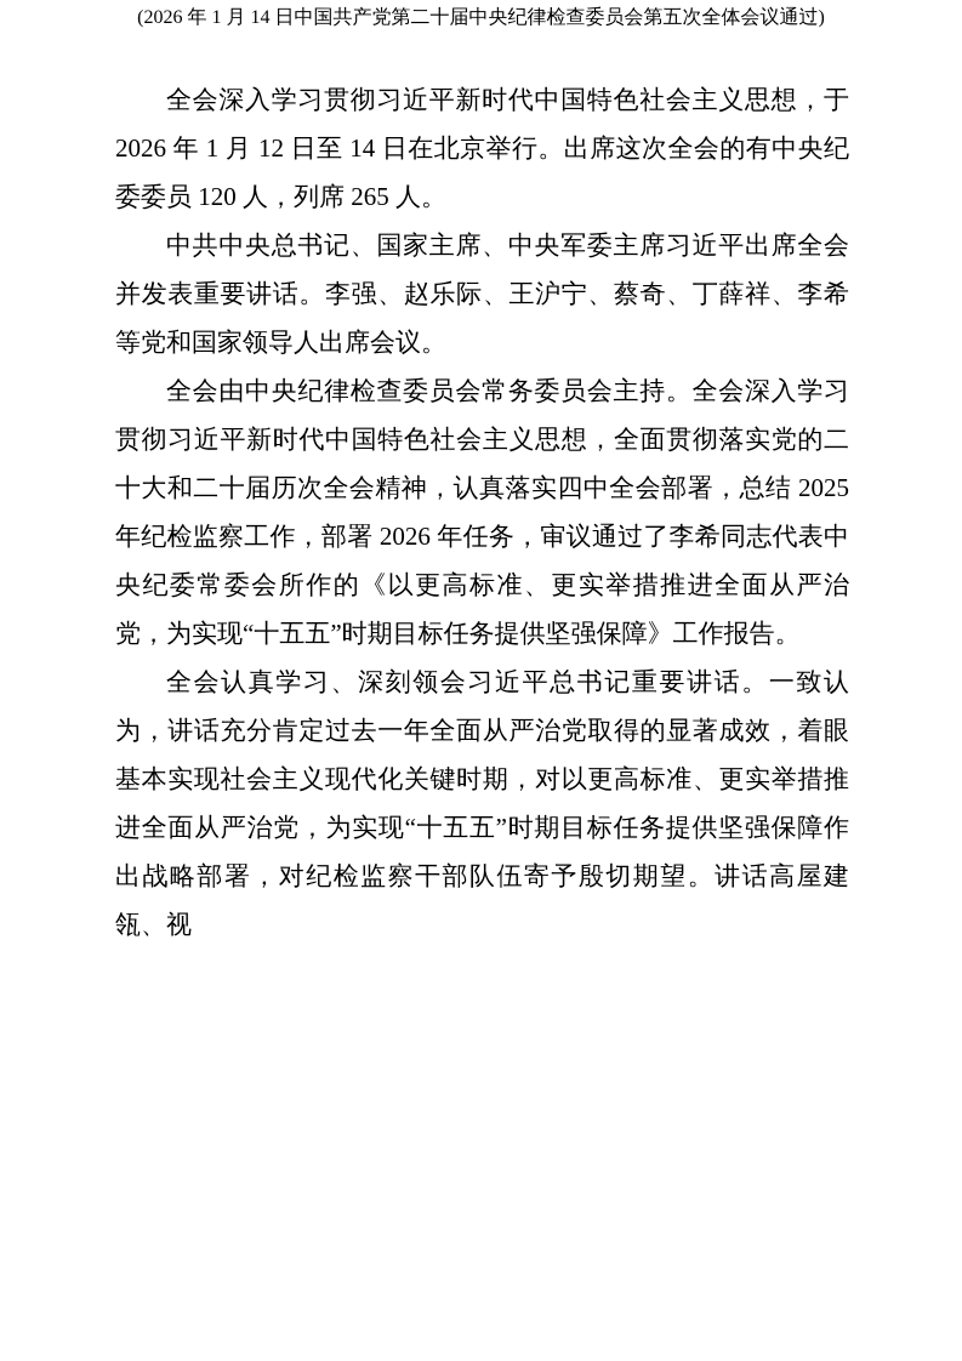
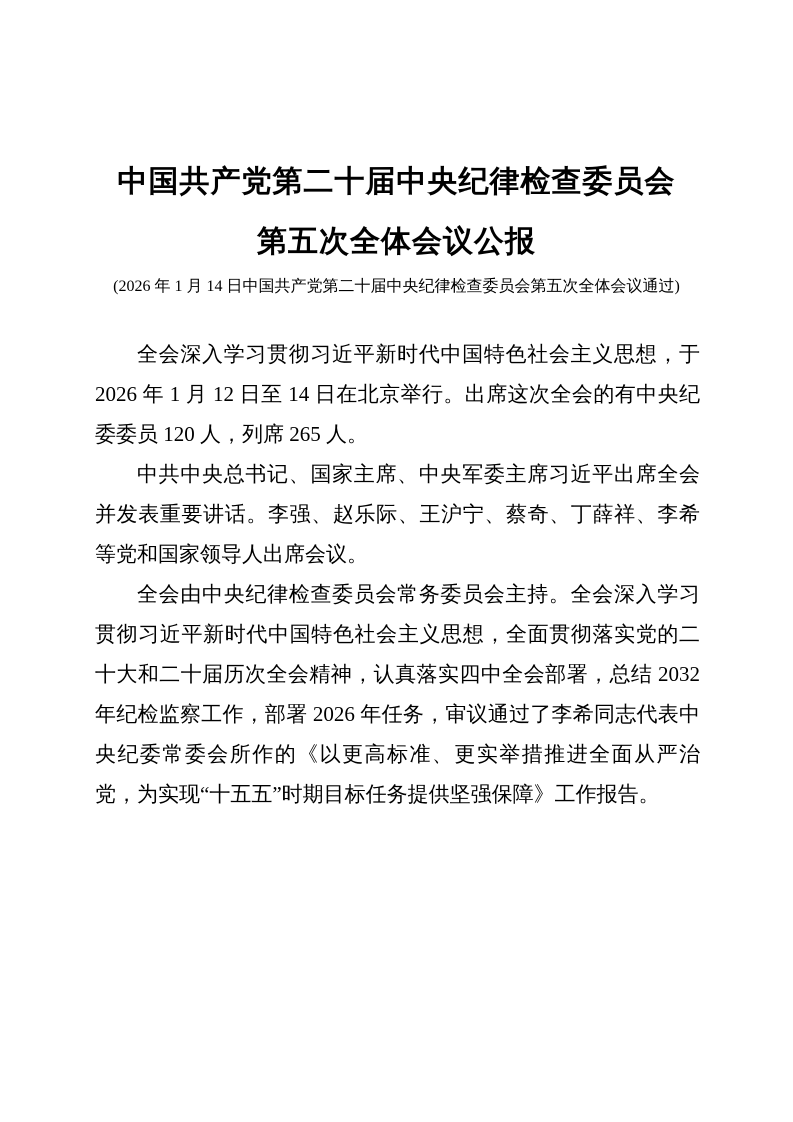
+ 中国共产党第二十届中央纪律检查委员会
+ 第五次全体会议公报
  (2026 年 1 月 14 日中国共产党第二十届中央纪律检查委员会第五次全体会议通过)
  全会深入学习贯彻习近平新时代中国特色社会主义思想，于 2026 年 1 月 12 日至 14 日在北京举行。出席这次全会的有中央纪委委员 120 人，列席 265 人。
  中共中央总书记、国家主席、中央军委主席习近平出席全会并发表重要讲话。李强、赵乐际、王沪宁、蔡奇、丁薛祥、李希等党和国家领导人出席会议。
- 全会由中央纪律检查委员会常务委员会主持。全会深入学习贯彻习近平新时代中国特色社会主义思想，全面贯彻落实党的二十大和二十届历次全会精神，认真落实四中全会部署，总结 2025 年纪检监察工作，部署 2026 年任务，审议通过了李希同志代表中央纪委常委会所作的《以更高标准、更实举措推进全面从严治党，为实现“十五五”时期目标任务提供坚强保障》工作报告。
+ 全会由中央纪律检查委员会常务委员会主持。全会深入学习贯彻习近平新时代中国特色社会主义思想，全面贯彻落实党的二十大和二十届历次全会精神，认真落实四中全会部署，总结 2032 年纪检监察工作，部署 2026 年任务，审议通过了李希同志代表中央纪委常委会所作的《以更高标准、更实举措推进全面从严治党，为实现“十五五”时期目标任务提供坚强保障》工作报告。
- 全会认真学习、深刻领会习近平总书记重要讲话。一致认为，讲话充分肯定过去一年全面从严治党取得的显著成效，着眼基本实现社会主义现代化关键时期，对以更高标准、更实举措推进全面从严治党，为实现“十五五”时期目标任务提供坚强保障作出战略部署，对纪检监察干部队伍寄予殷切期望。讲话高屋建瓴、视
